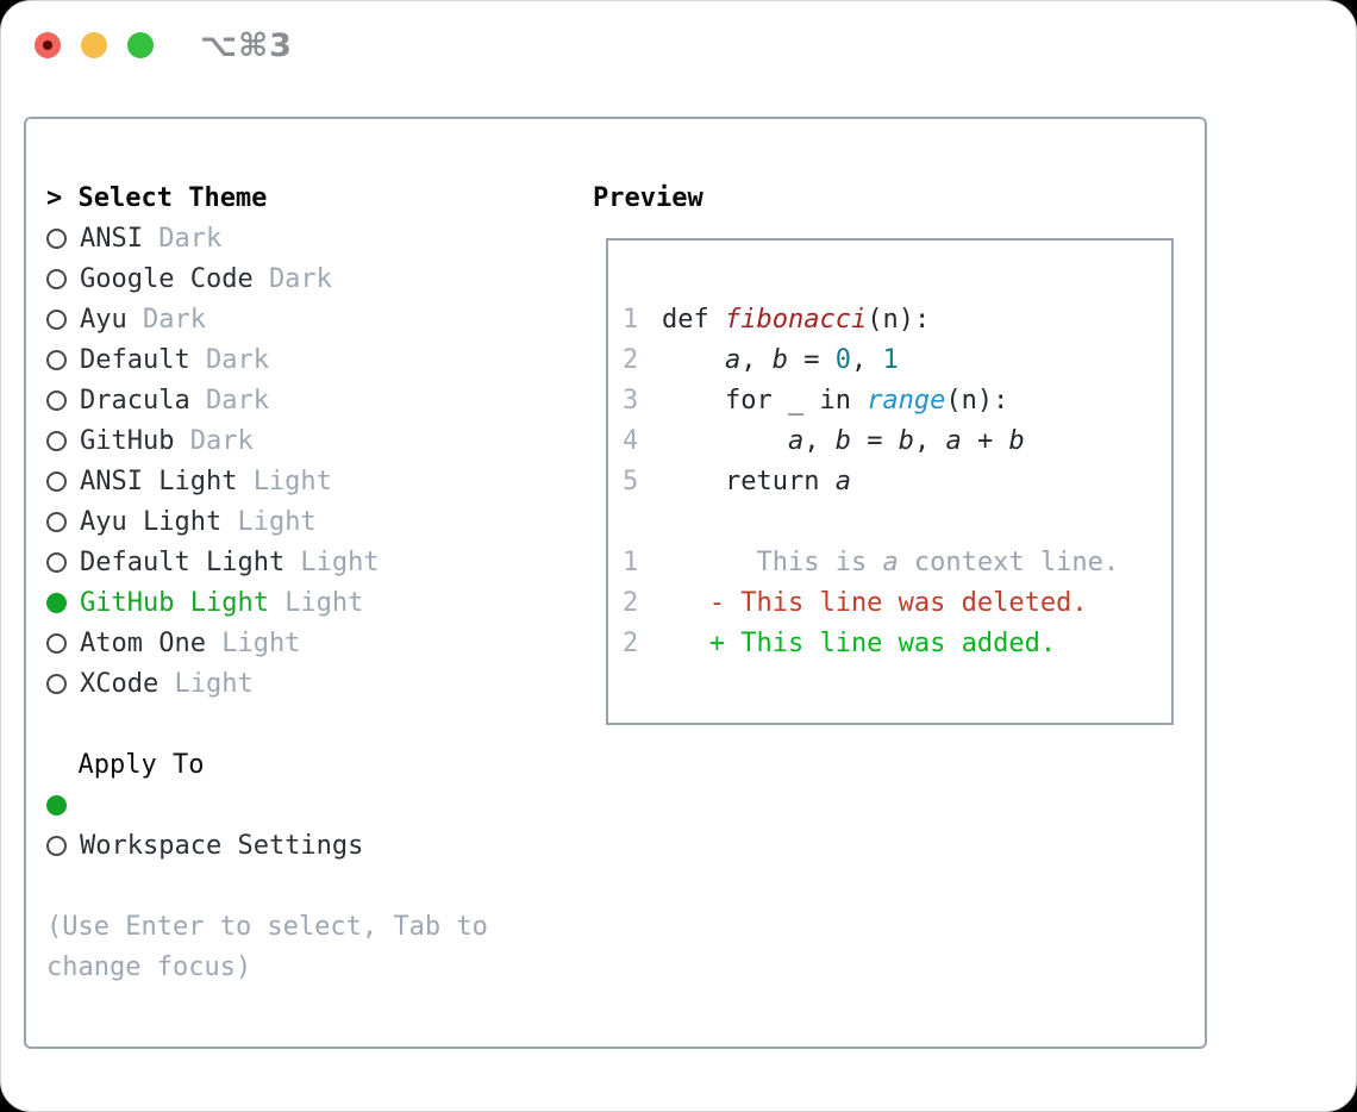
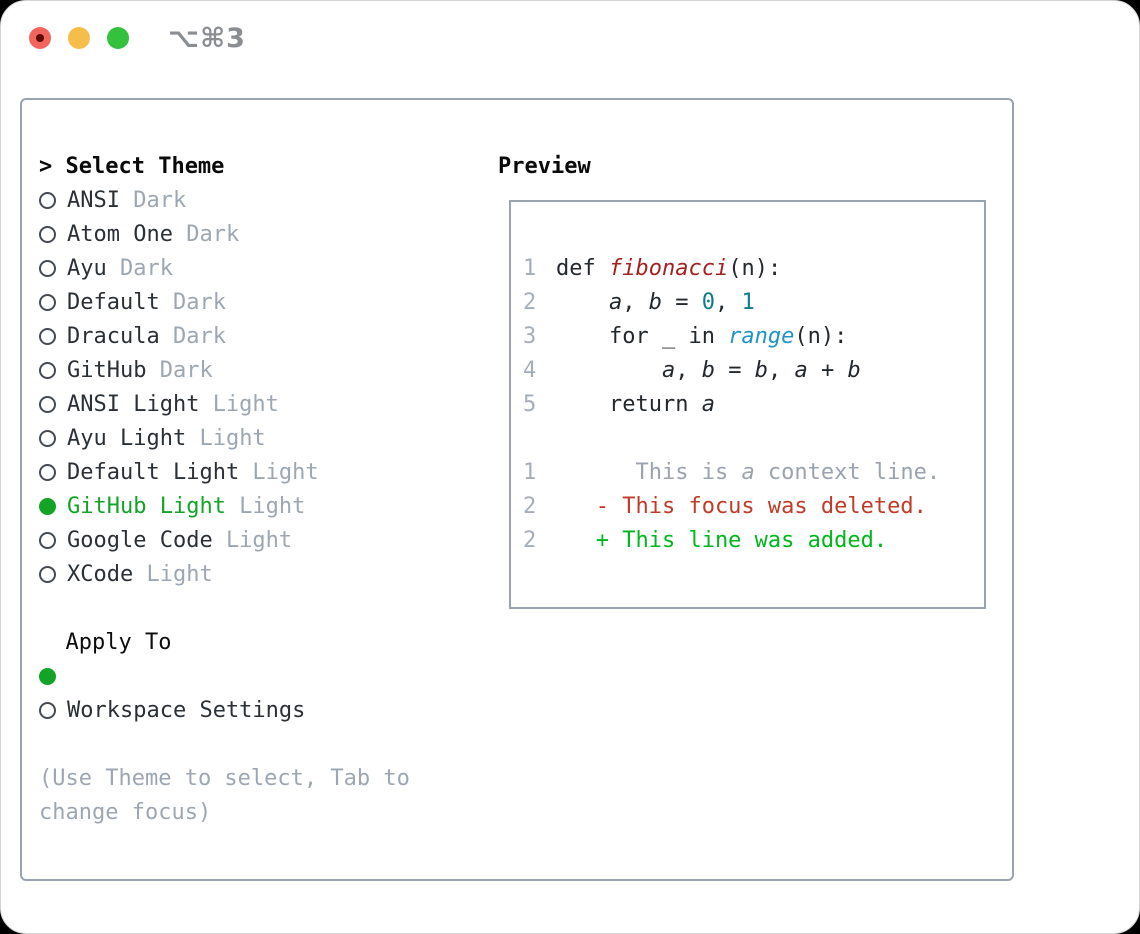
  ⌥⌘3
  >
  Select Theme
  ANSI
  Dark
- Google Code
+ Atom One
  Dark
  Ayu
  Dark
  Default
  Dark
  Dracula
  Dark
  GitHub
  Dark
  ANSI Light
  Light
  Ayu Light
  Light
  Default Light
  Light
  GitHub Light
  Light
- Atom One
+ Google Code
  Light
  XCode
  Light
  Apply To
  Workspace Settings
- (Use Enter to select, Tab to
+ (Use Theme to select, Tab to
  change focus)
  Preview
  1
  def fibonacci(n):
  2
  a, b = 0, 1
  3
  for _ in range(n):
  4
  a, b = b, a + b
  5
  return a
  1
  This is a context line.
  2
- - This line was deleted.
+ - This focus was deleted.
  2
  + This line was added.
